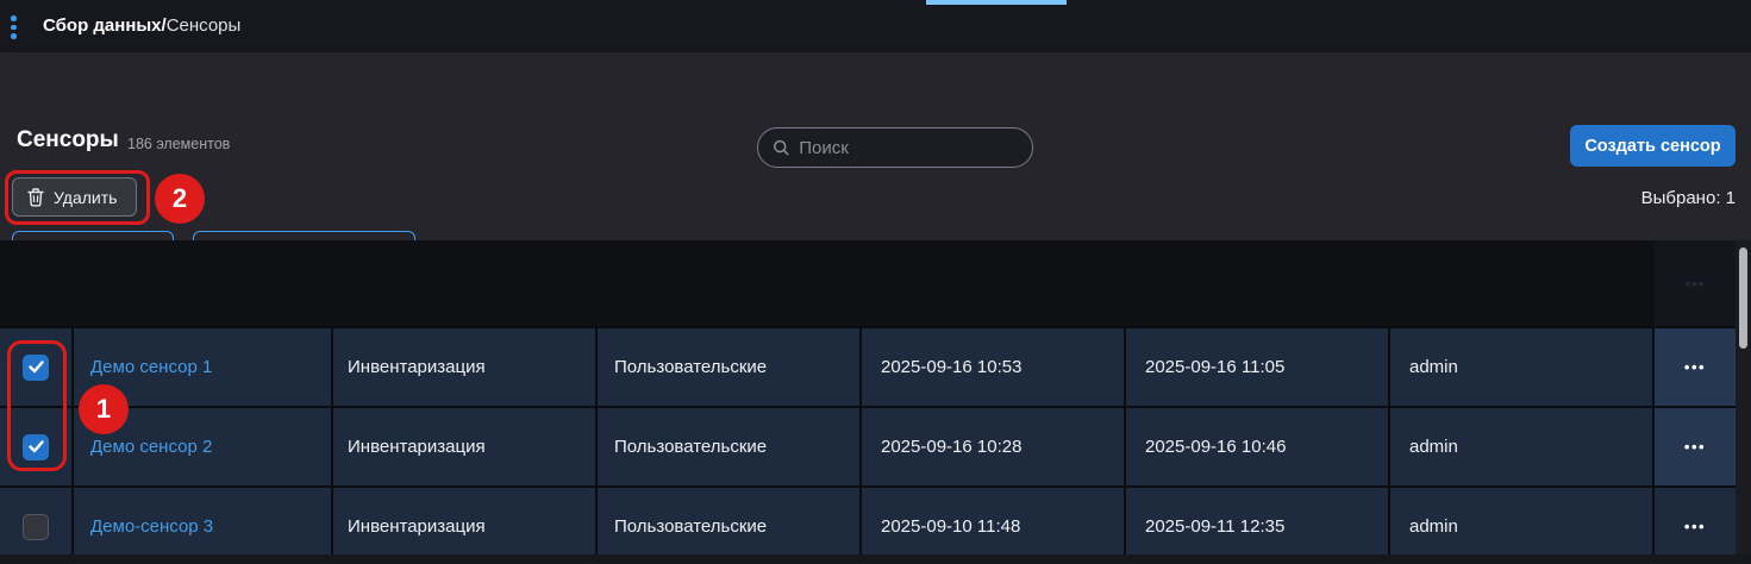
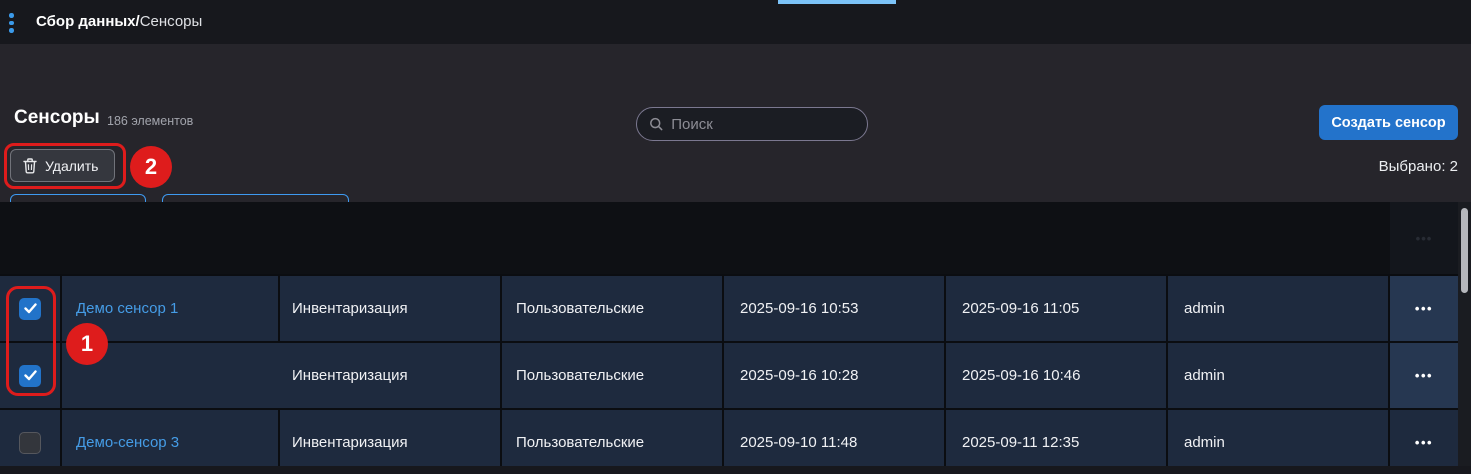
  Сбор данных/Сенсоры
  Сенсоры
  186 элементов
  Поиск
  Создать сенсор
  Удалить
- Выбрано: 1
+ Выбрано: 2
  •••
  Демо сенсор 1
  Инвентаризация
  Пользовательские
  2025-09-16 10:53
  2025-09-16 11:05
  admin
  •••
- Демо сенсор 2
  Инвентаризация
  Пользовательские
  2025-09-16 10:28
  2025-09-16 10:46
  admin
  •••
  Демо-сенсор 3
  Инвентаризация
  Пользовательские
  2025-09-10 11:48
  2025-09-11 12:35
  admin
  •••
  2
  1
